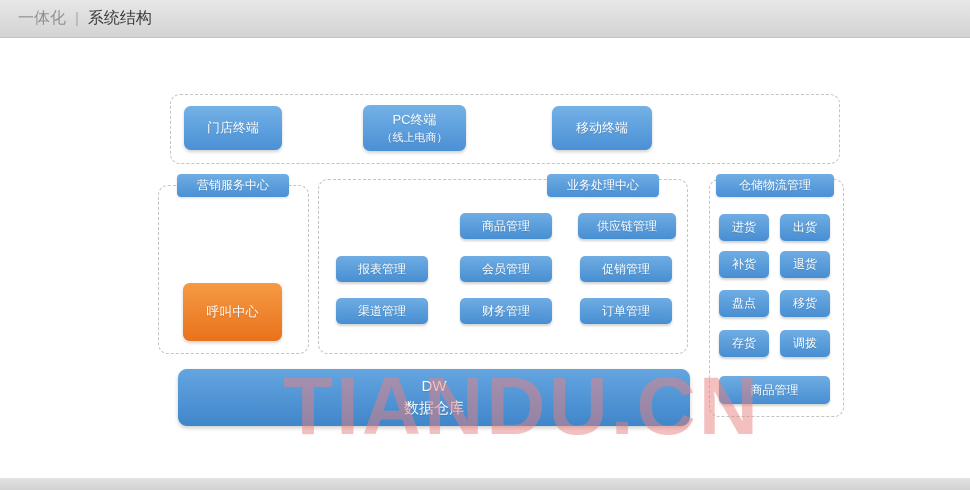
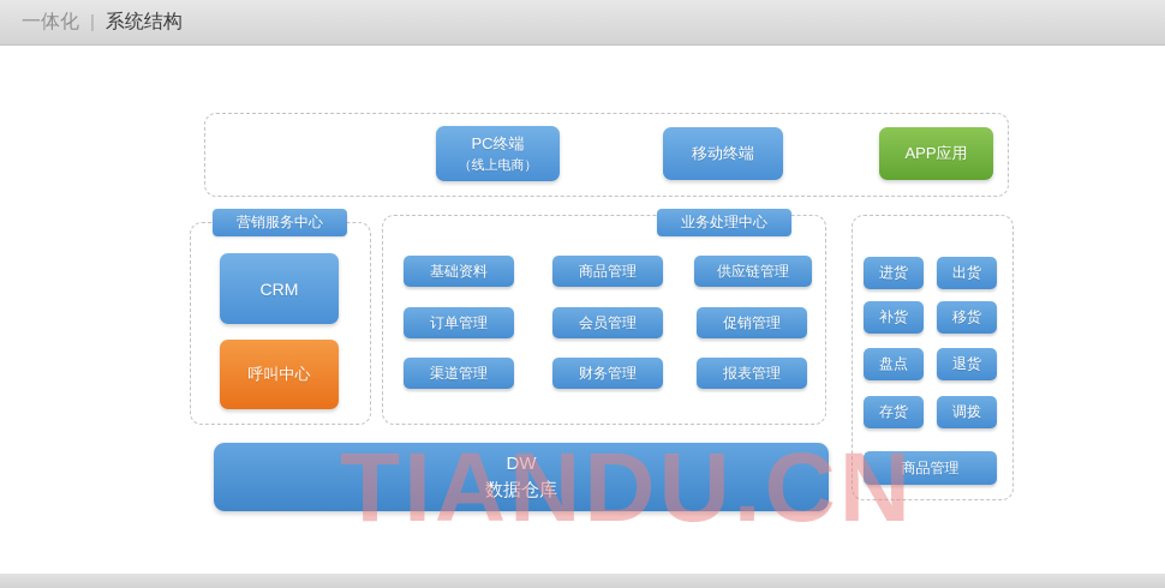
  一体化
  |
  系统结构
- 门店终端
  PC终端
  （线上电商）
  移动终端
+ APP应用
  营销服务中心
+ CRM
  呼叫中心
  业务处理中心
+ 基础资料
  商品管理
  供应链管理
- 报表管理
+ 订单管理
  会员管理
  促销管理
  渠道管理
  财务管理
- 订单管理
+ 报表管理
- 仓储物流管理
  进货
  出货
  补货
- 退货
+ 移货
  盘点
- 移货
+ 退货
  存货
  调拨
  商品管理
  DW
  数据仓库
  TIANDU.CN
